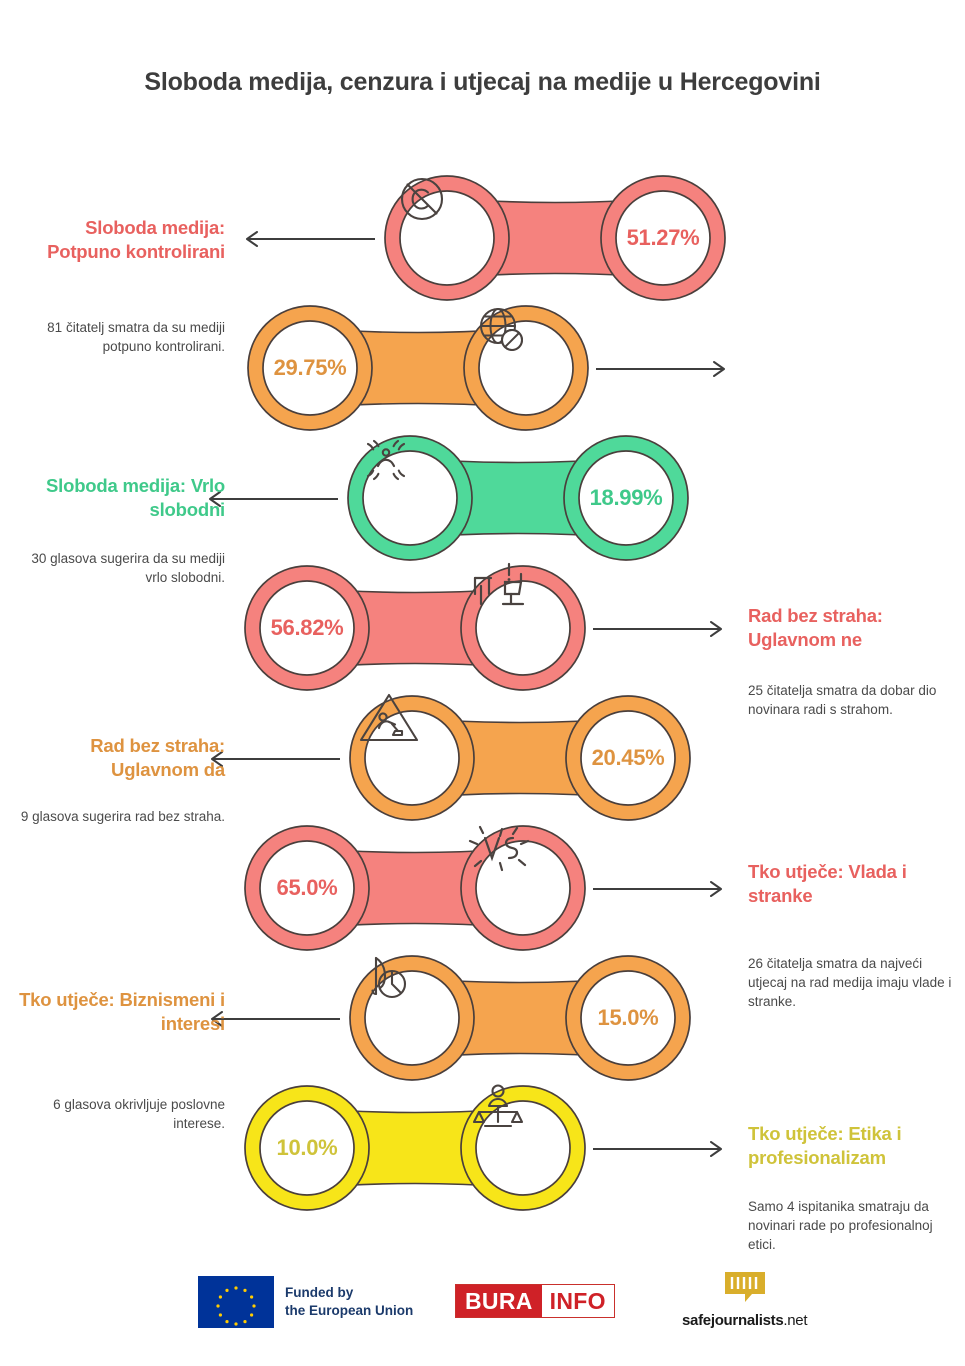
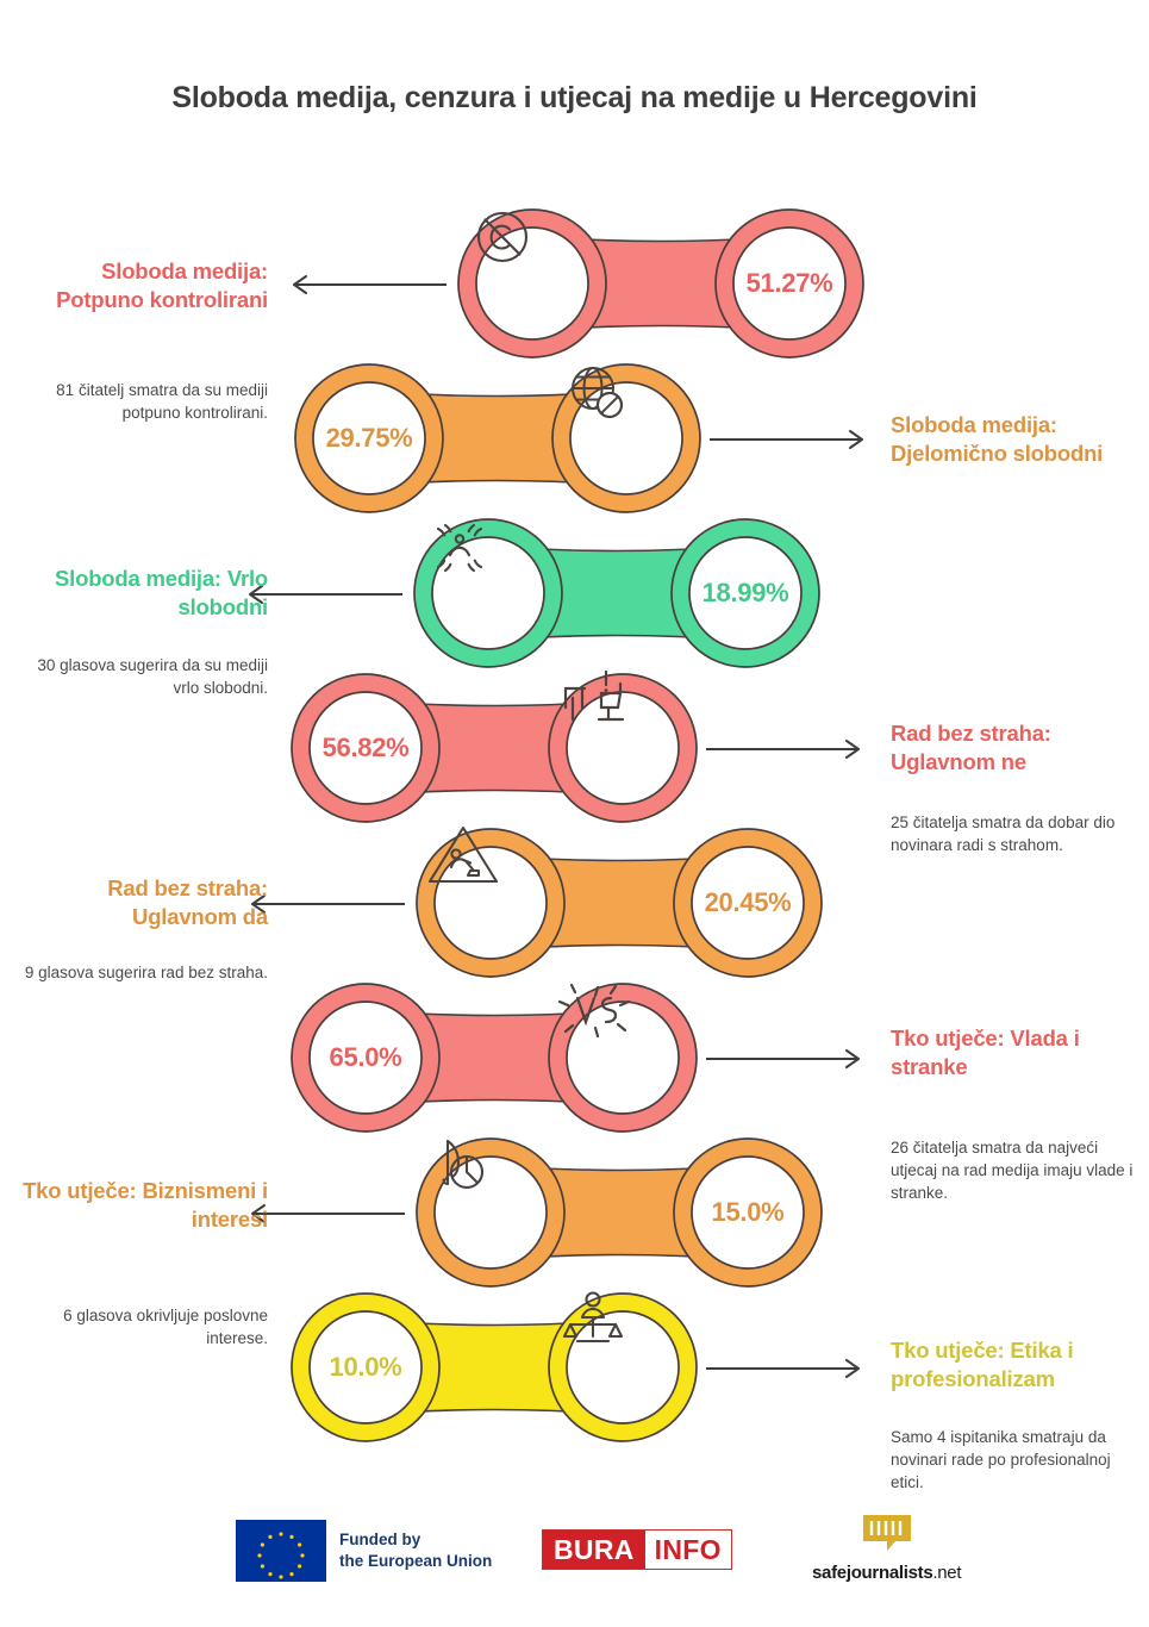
  Sloboda medija, cenzura i utjecaj na medije u Hercegovini
  51.27%
  29.75%
  18.99%
  56.82%
  20.45%
  65.0%
  15.0%
  10.0%
  Funded by
  the European Union
  BURA
  INFO
  safejournalists.net
  Sloboda medija: Potpuno kontrolirani
  81 čitatelj smatra da su mediji potpuno kontrolirani.
+ Sloboda medija: Djelomično slobodni
  Sloboda medija: Vrlo slobodni
  30 glasova sugerira da su mediji vrlo slobodni.
  Rad bez straha: Uglavnom ne
  25 čitatelja smatra da dobar dio novinara radi s strahom.
  Rad bez straha: Uglavnom da
  9 glasova sugerira rad bez straha.
  Tko utječe: Vlada i stranke
  26 čitatelja smatra da najveći utjecaj na rad medija imaju vlade i stranke.
  Tko utječe: Biznismeni i interesi
  6 glasova okrivljuje poslovne interese.
  Tko utječe: Etika i profesionalizam
  Samo 4 ispitanika smatraju da novinari rade po profesionalnoj etici.
